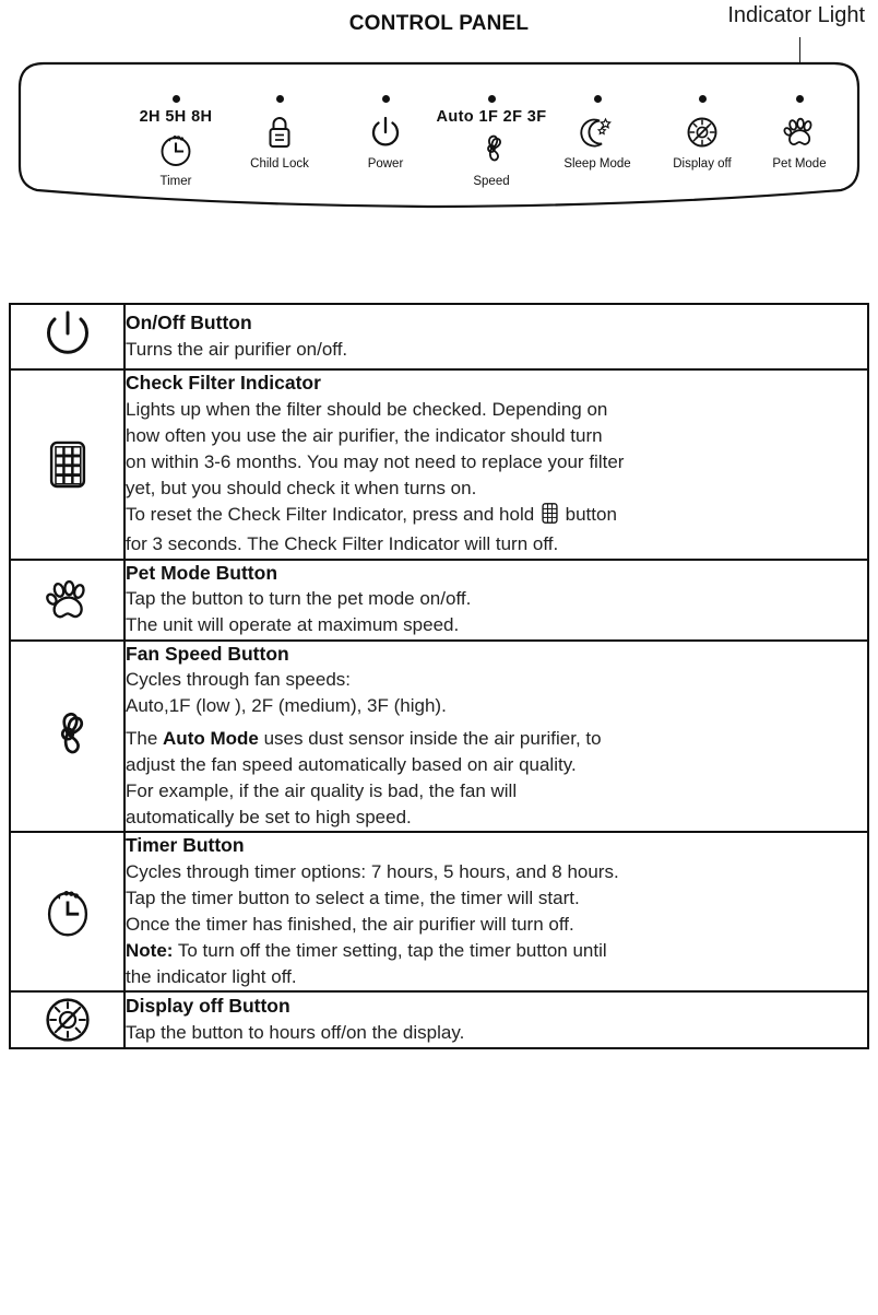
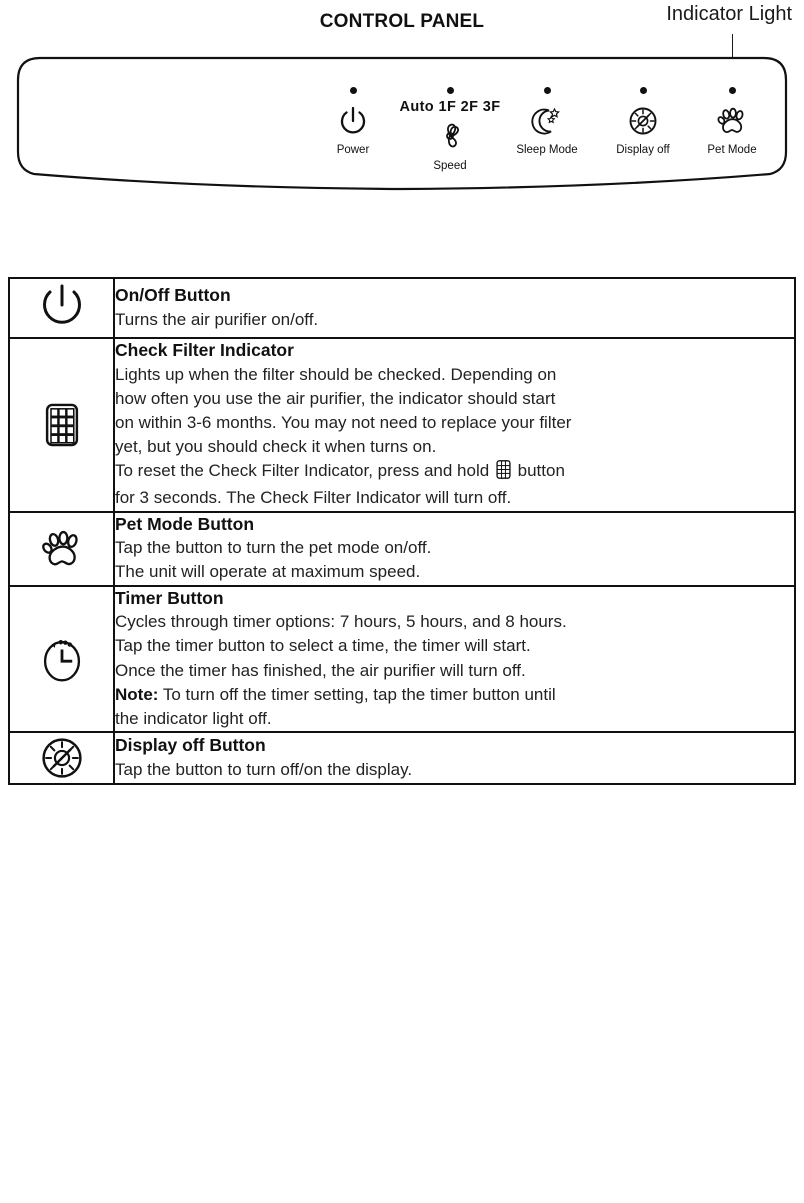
  CONTROL PANEL
  Indicator Light
- 2H 5H 8H
- Timer
- Child Lock
  Power
  Auto 1F 2F 3F
  Speed
  Sleep Mode
  Display off
  Pet Mode
  	On/Off Button Turns the air purifier on/off.
- 	Check Filter Indicator Lights up when the filter should be checked. Depending on how often you use the air purifier, the indicator should turn on within 3-6 months. You may not need to replace your filter yet, but you should check it when turns on. To reset the Check Filter Indicator, press and hold button for 3 seconds. The Check Filter Indicator will turn off.
+ 	Check Filter Indicator Lights up when the filter should be checked. Depending on how often you use the air purifier, the indicator should start on within 3-6 months. You may not need to replace your filter yet, but you should check it when turns on. To reset the Check Filter Indicator, press and hold button for 3 seconds. The Check Filter Indicator will turn off.
  	Pet Mode Button Tap the button to turn the pet mode on/off. The unit will operate at maximum speed.
- 	Fan Speed Button Cycles through fan speeds: Auto,1F (low ), 2F (medium), 3F (high). The Auto Mode uses dust sensor inside the air purifier, to adjust the fan speed automatically based on air quality. For example, if the air quality is bad, the fan will automatically be set to high speed.
  	Timer Button Cycles through timer options: 7 hours, 5 hours, and 8 hours. Tap the timer button to select a time, the timer will start. Once the timer has finished, the air purifier will turn off. Note: To turn off the timer setting, tap the timer button until the indicator light off.
- 	Display off Button Tap the button to hours off/on the display.
+ 	Display off Button Tap the button to turn off/on the display.
